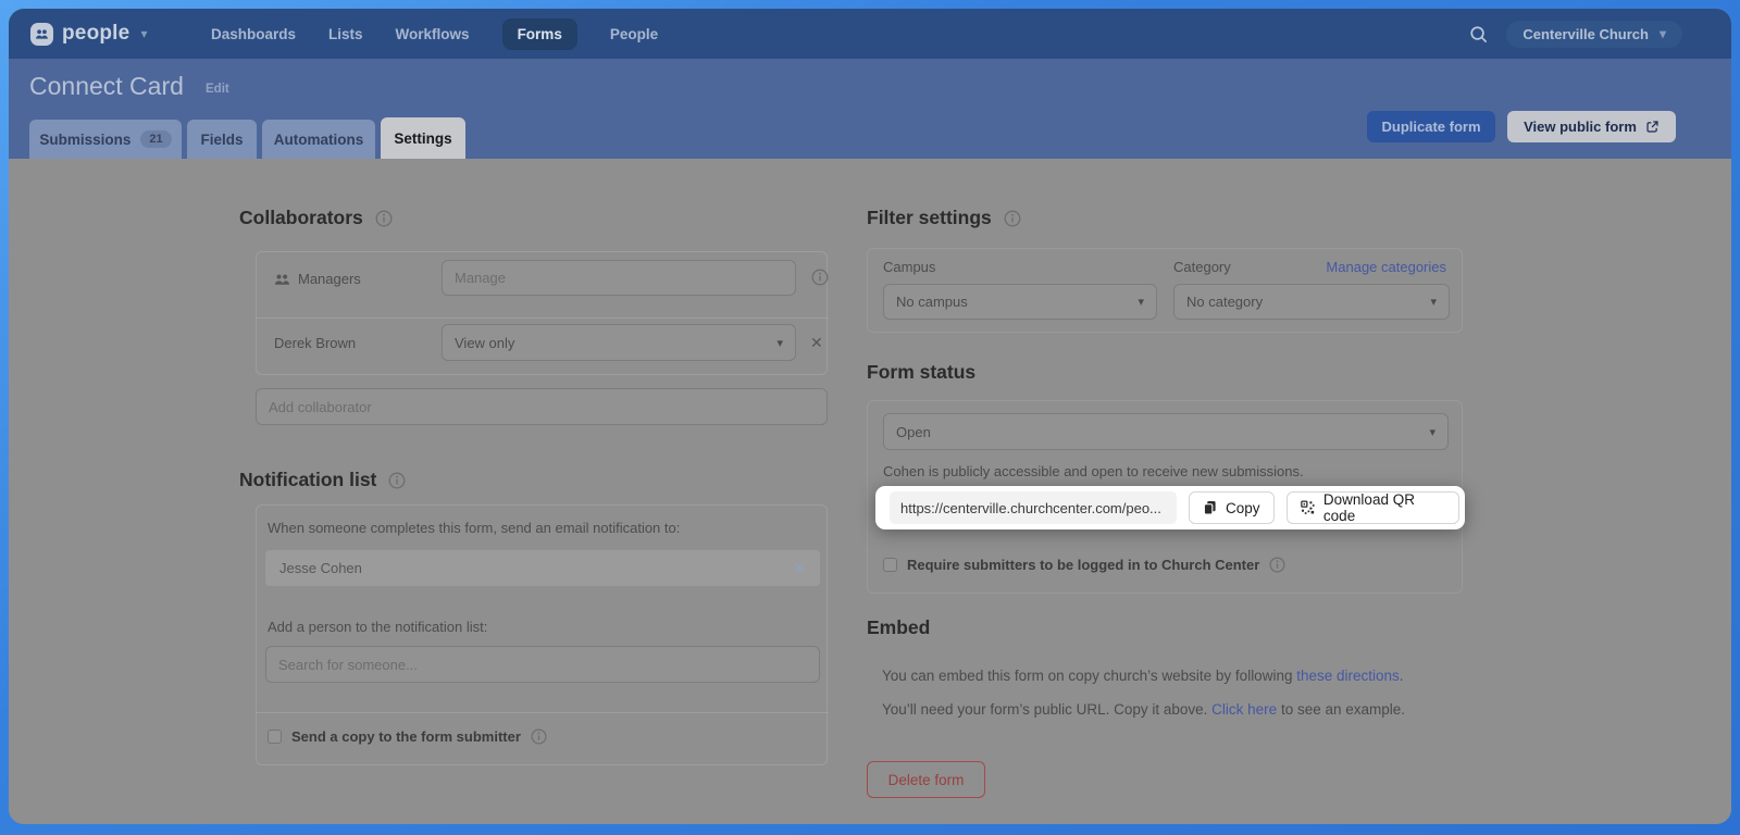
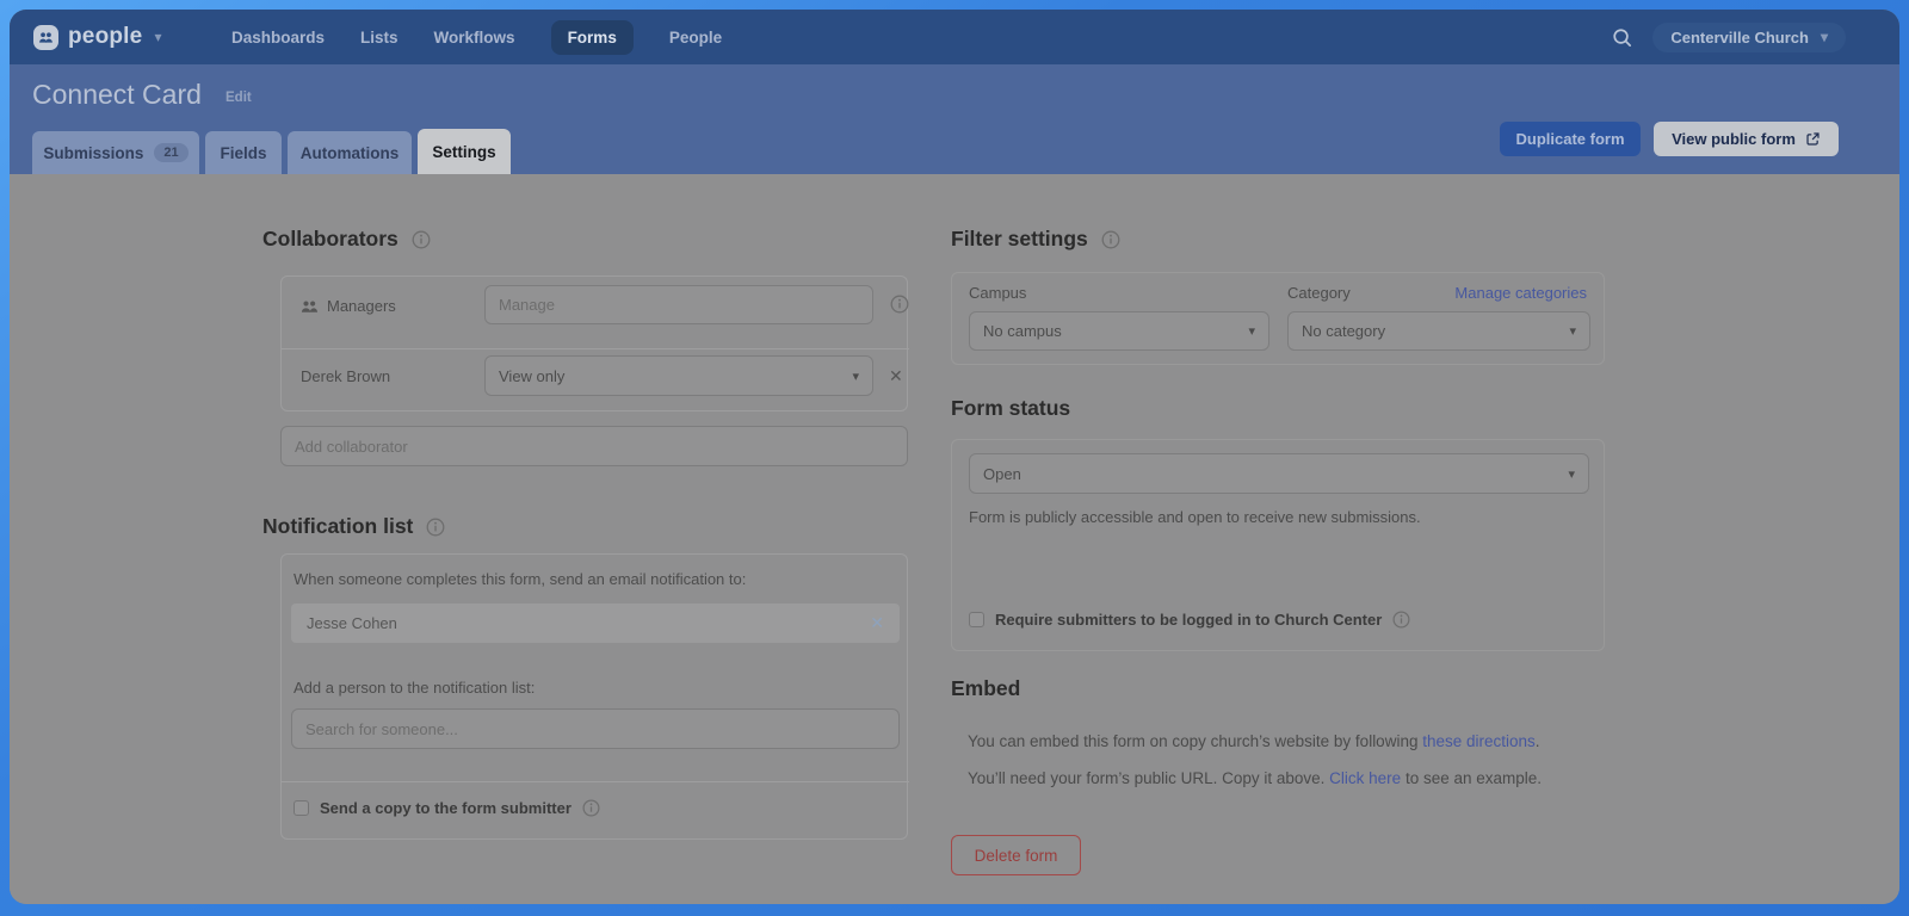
  people
  ▾
  Dashboards
  Lists
  Workflows
  Forms
  People
  Centerville Church
  ▾
  Connect Card
  Edit
  Submissions
  21
  Fields
  Automations
  Settings
  Duplicate form
  View public form
  Collaborators
  Managers
  Manage
  Derek Brown
  View only
  ▾
  ✕
  Add collaborator
  Notification list
  When someone completes this form, send an email notification to:
  Jesse Cohen
  ✕
  Add a person to the notification list:
  Search for someone...
  Send a copy to the form submitter
  Filter settings
  Campus
  Category
  Manage categories
  No campus
  ▾
  No category
  ▾
  Form status
  Open
  ▾
- Cohen is publicly accessible and open to receive new submissions.
+ Form is publicly accessible and open to receive new submissions.
  Require submitters to be logged in to Church Center
- https://centerville.churchcenter.com/peo...
- Copy
- Download QR code
  Embed
  You can embed this form on copy church’s website by following these directions.
  You’ll need your form’s public URL. Copy it above. Click here to see an example.
  Delete form
